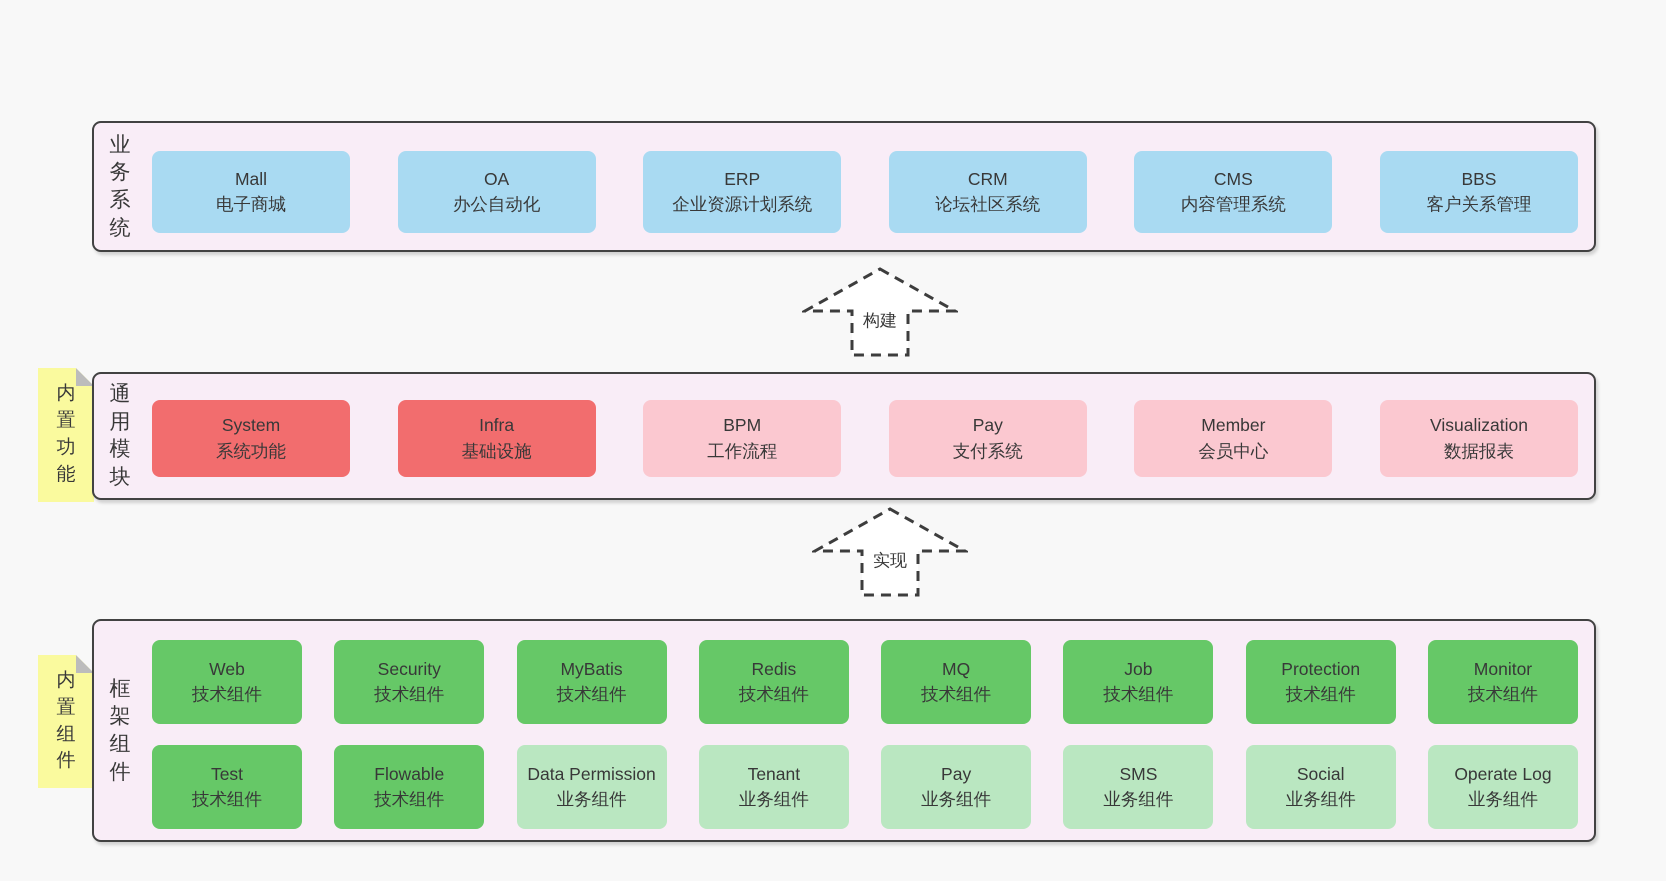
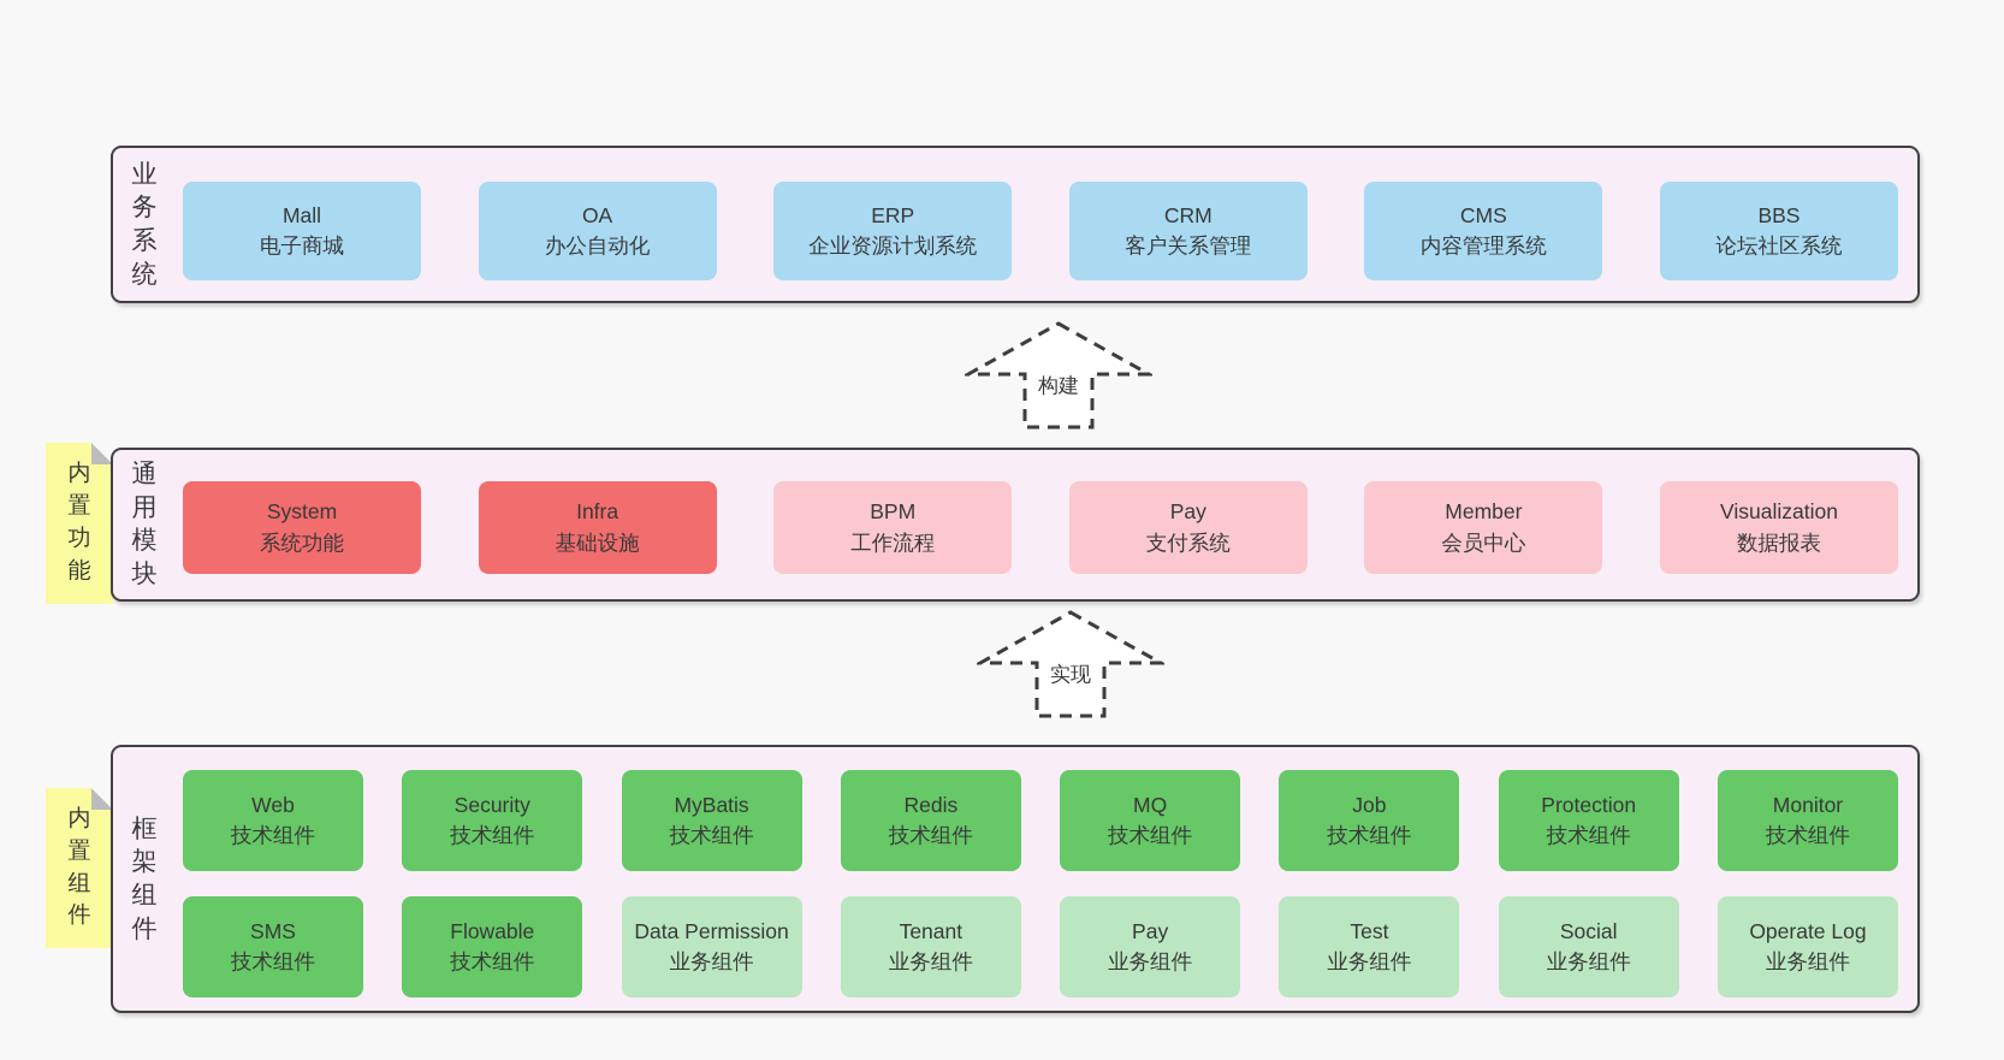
  业务系统
  Mall
  电子商城
  OA
  办公自动化
  ERP
  企业资源计划系统
  CRM
- 论坛社区系统
+ 客户关系管理
  CMS
  内容管理系统
  BBS
- 客户关系管理
+ 论坛社区系统
  构建
  内置功能
  通用模块
  System
  系统功能
  Infra
  基础设施
  BPM
  工作流程
  Pay
  支付系统
  Member
  会员中心
  Visualization
  数据报表
  实现
  内置组件
  框架组件
  Web
  技术组件
  Security
  技术组件
  MyBatis
  技术组件
  Redis
  技术组件
  MQ
  技术组件
  Job
  技术组件
  Protection
  技术组件
  Monitor
  技术组件
- Test
+ SMS
  技术组件
  Flowable
  技术组件
  Data Permission
  业务组件
  Tenant
  业务组件
  Pay
  业务组件
- SMS
+ Test
  业务组件
  Social
  业务组件
  Operate Log
  业务组件
